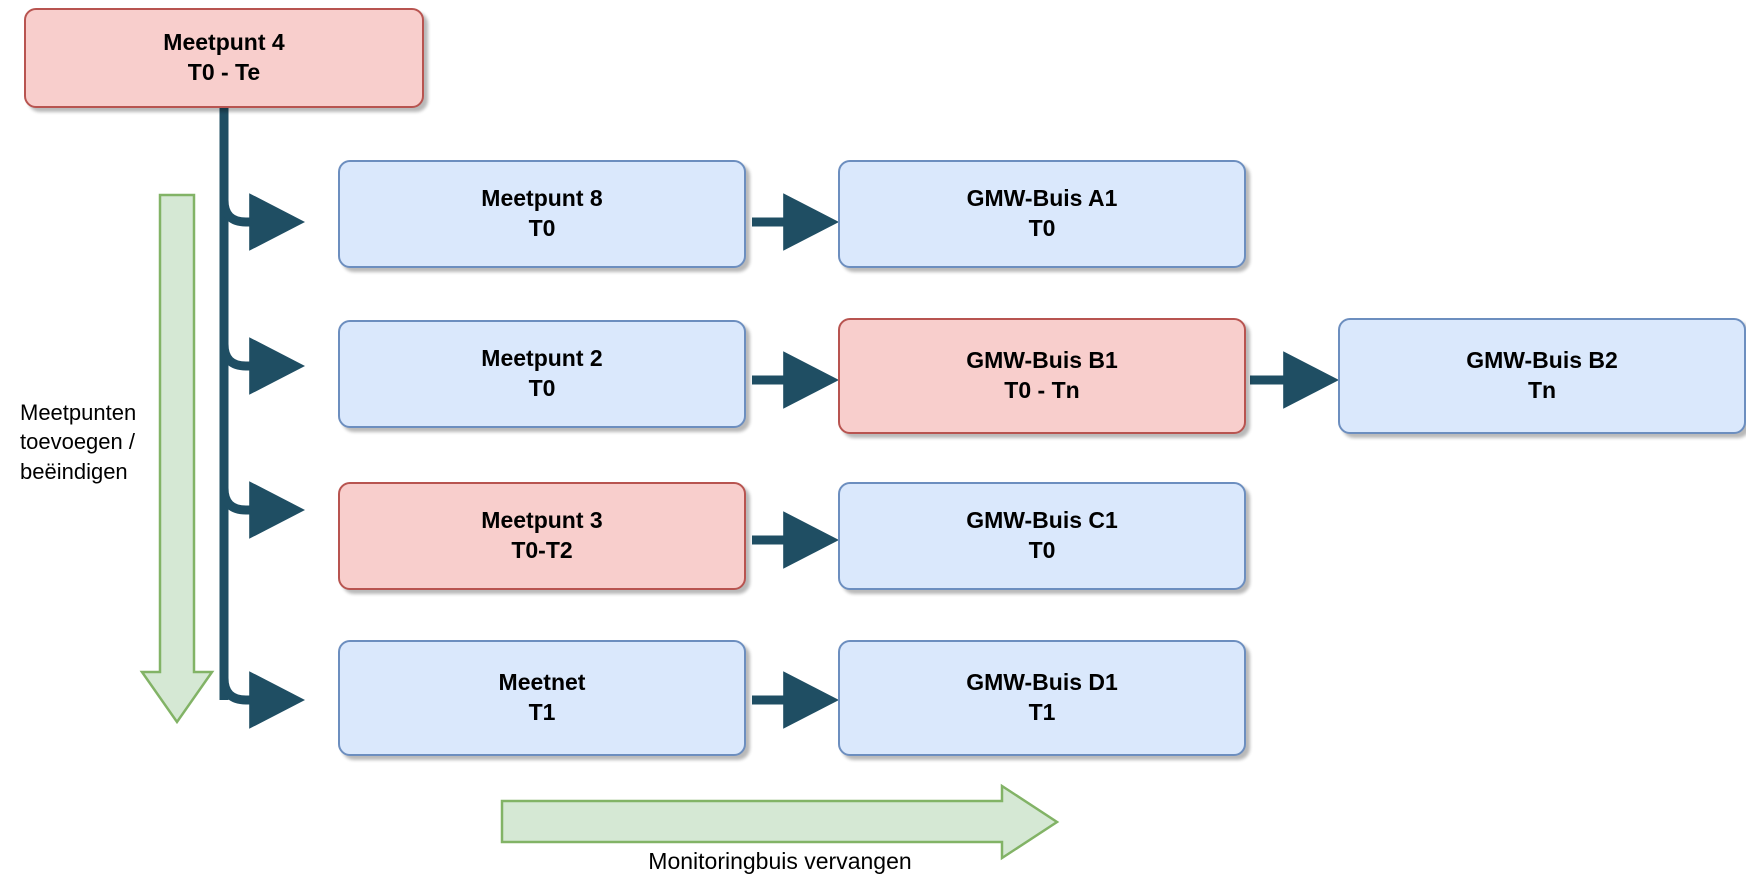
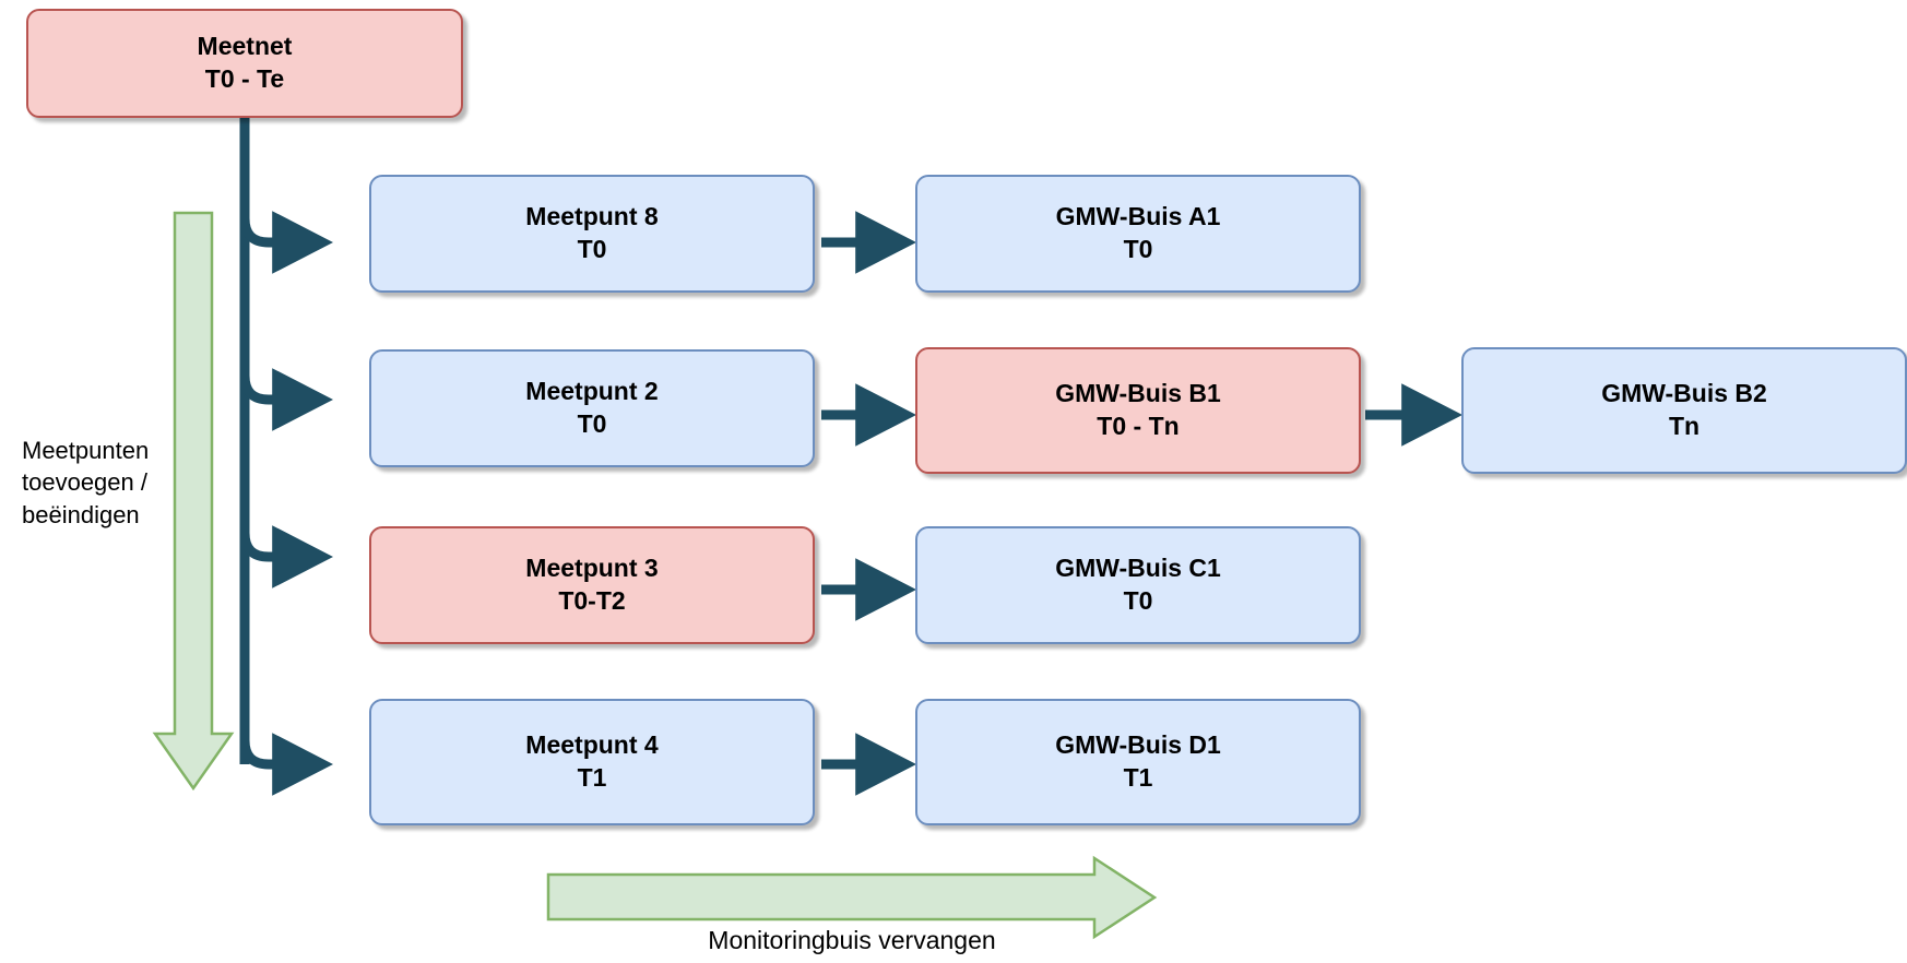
- Meetpunt 4
+ Meetnet
  T0 - Te
  Meetpunt 8
  T0
  Meetpunt 2
  T0
  Meetpunt 3
  T0-T2
- Meetnet
+ Meetpunt 4
  T1
  GMW-Buis A1
  T0
  GMW-Buis B1
  T0 - Tn
  GMW-Buis C1
  T0
  GMW-Buis D1
  T1
  GMW-Buis B2
  Tn
  Meetpunten
  toevoegen /
  beëindigen
  Monitoringbuis vervangen
